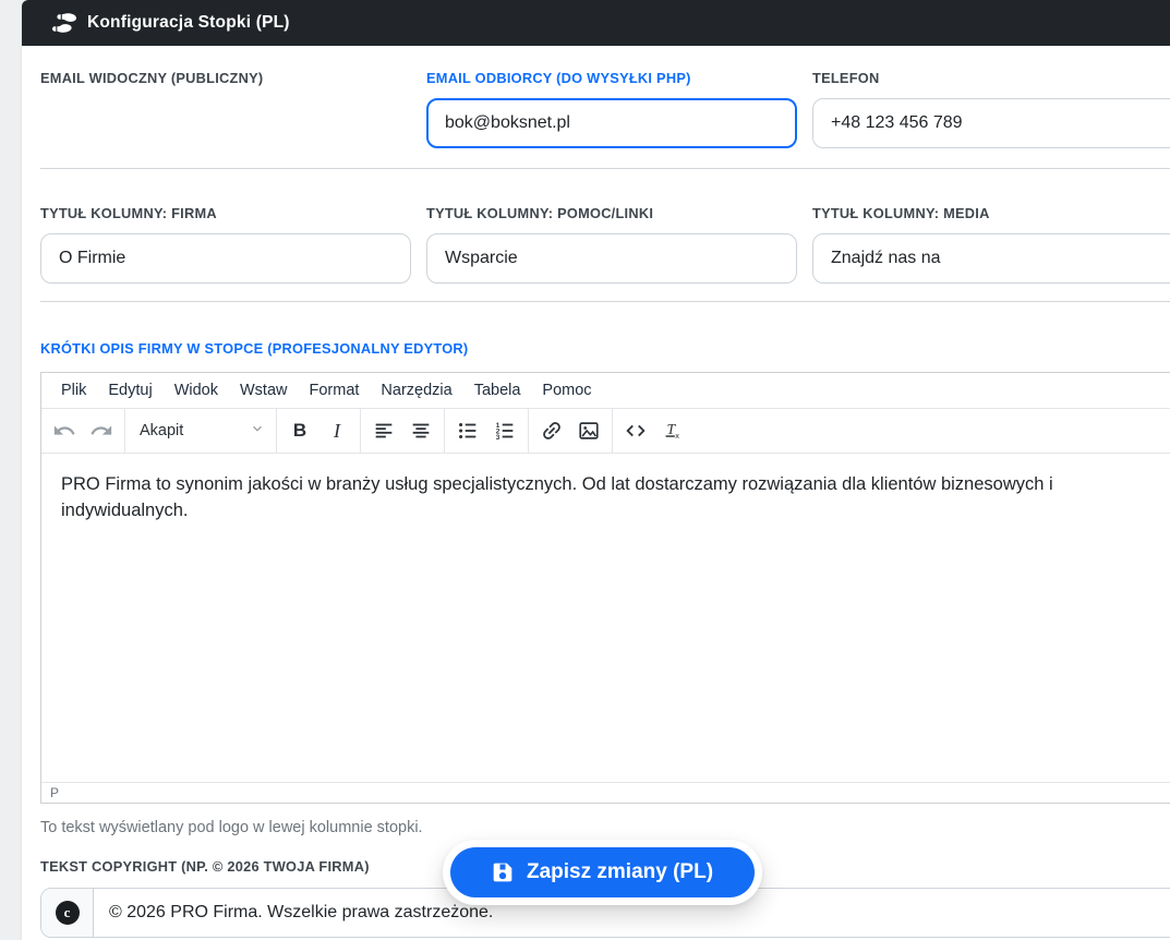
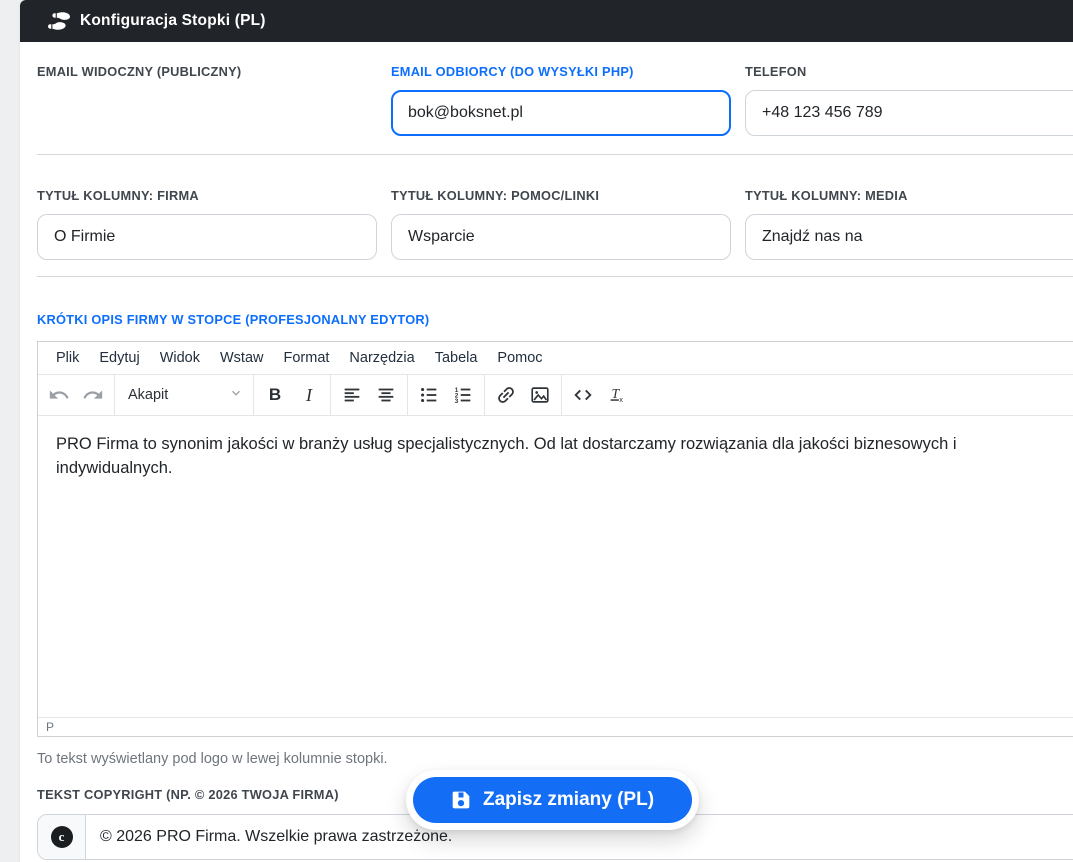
  Konfiguracja Stopki (PL)
  EMAIL WIDOCZNY (PUBLICZNY)
  EMAIL ODBIORCY (DO WYSYŁKI PHP)
  bok@boksnet.pl
  TELEFON
  +48 123 456 789
  TYTUŁ KOLUMNY: FIRMA
  O Firmie
  TYTUŁ KOLUMNY: POMOC/LINKI
  Wsparcie
  TYTUŁ KOLUMNY: MEDIA
  Znajdź nas na
  KRÓTKI OPIS FIRMY W STOPCE (PROFESJONALNY EDYTOR)
  Plik
  Edytuj
  Widok
  Wstaw
  Format
  Narzędzia
  Tabela
  Pomoc
  Akapit
  B
  I
  T
  x
- PRO Firma to synonim jakości w branży usług specjalistycznych. Od lat dostarczamy rozwiązania dla klientów biznesowych i indywidualnych.
+ PRO Firma to synonim jakości w branży usług specjalistycznych. Od lat dostarczamy rozwiązania dla jakości biznesowych i indywidualnych.
  P
  To tekst wyświetlany pod logo w lewej kolumnie stopki.
  TEKST COPYRIGHT (NP. © 2026 TWOJA FIRMA)
  c
  © 2026 PRO Firma. Wszelkie prawa zastrzeżone.
  Zapisz zmiany (PL)
